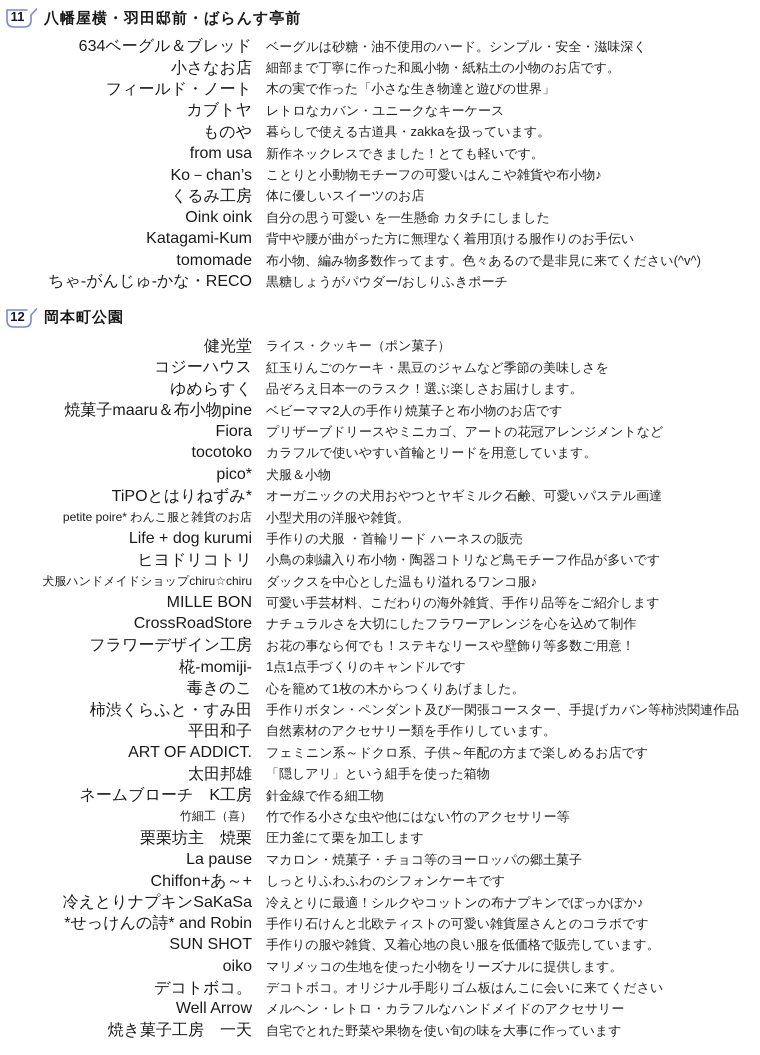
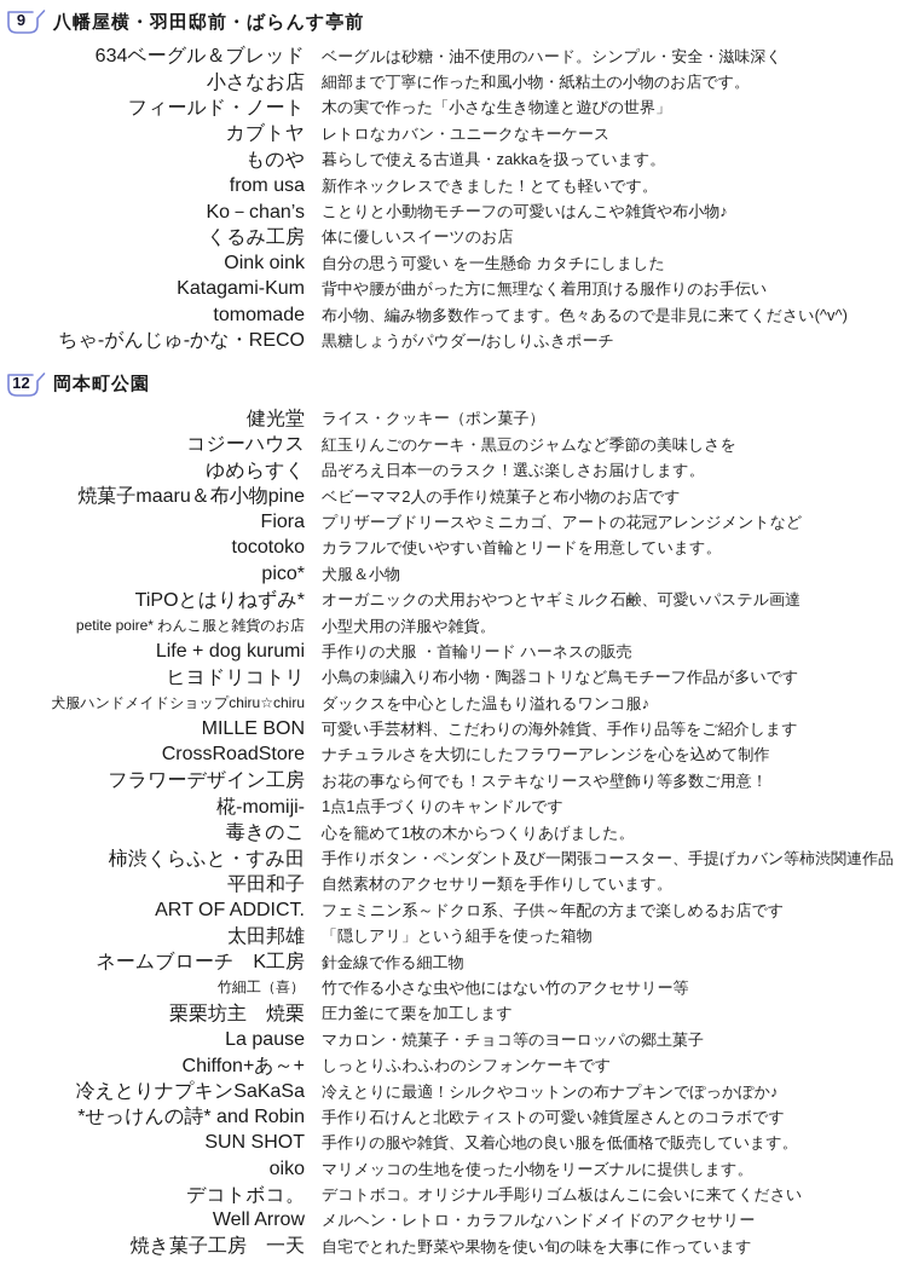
- 11
+ 9
  八幡屋横・羽田邸前・ばらんす亭前
  634ベーグル＆ブレッド
  ベーグルは砂糖・油不使用のハード。シンプル・安全・滋味深く
  小さなお店
  細部まで丁寧に作った和風小物・紙粘土の小物のお店です。
  フィールド・ノート
  木の実で作った「小さな生き物達と遊びの世界」
  カブトヤ
  レトロなカバン・ユニークなキーケース
  ものや
  暮らしで使える古道具・zakkaを扱っています。
  from usa
  新作ネックレスできました！とても軽いです。
  Ko－chan’s
  ことりと小動物モチーフの可愛いはんこや雑貨や布小物♪
  くるみ工房
  体に優しいスイーツのお店
  Oink oink
  自分の思う可愛い を一生懸命 カタチにしました
  Katagami-Kum
  背中や腰が曲がった方に無理なく着用頂ける服作りのお手伝い
  tomomade
  布小物、編み物多数作ってます。色々あるので是非見に来てください(^v^)
  ちゃ-がんじゅ-かな・RECO
  黒糖しょうがパウダー/おしりふきポーチ
  12
  岡本町公園
  健光堂
  ライス・クッキー（ポン菓子）
  コジーハウス
  紅玉りんごのケーキ・黒豆のジャムなど季節の美味しさを
  ゆめらすく
  品ぞろえ日本一のラスク！選ぶ楽しさお届けします。
  焼菓子maaru＆布小物pine
  ベビーママ2人の手作り焼菓子と布小物のお店です
  Fiora
  プリザーブドリースやミニカゴ、アートの花冠アレンジメントなど
  tocotoko
  カラフルで使いやすい首輪とリードを用意しています。
  pico*
  犬服＆小物
  TiPOとはりねずみ*
  オーガニックの犬用おやつとヤギミルク石鹸、可愛いパステル画達
  petite poire* わんこ服と雑貨のお店
  小型犬用の洋服や雑貨。
  Life + dog kurumi
  手作りの犬服 ・首輪リード ハーネスの販売
  ヒヨドリコトリ
  小鳥の刺繍入り布小物・陶器コトリなど鳥モチーフ作品が多いです
  犬服ハンドメイドショップchiru☆chiru
  ダックスを中心とした温もり溢れるワンコ服♪
  MILLE BON
  可愛い手芸材料、こだわりの海外雑貨、手作り品等をご紹介します
  CrossRoadStore
  ナチュラルさを大切にしたフラワーアレンジを心を込めて制作
  フラワーデザイン工房
  お花の事なら何でも！ステキなリースや壁飾り等多数ご用意！
  椛-momiji-
  1点1点手づくりのキャンドルです
  毒きのこ
  心を籠めて1枚の木からつくりあげました。
  柿渋くらふと・すみ田
  手作りボタン・ペンダント及び一閑張コースター、手提げカバン等柿渋関連作品
  平田和子
  自然素材のアクセサリー類を手作りしています。
  ART OF ADDICT.
  フェミニン系～ドクロ系、子供～年配の方まで楽しめるお店です
  太田邦雄
  「隠しアリ」という組手を使った箱物
  ネームブローチ K工房
  針金線で作る細工物
  竹細工（喜）
  竹で作る小さな虫や他にはない竹のアクセサリー等
  栗栗坊主 焼栗
  圧力釜にて栗を加工します
  La pause
  マカロン・焼菓子・チョコ等のヨーロッパの郷土菓子
  Chiffon+あ～+
  しっとりふわふわのシフォンケーキです
  冷えとりナプキンSaKaSa
  冷えとりに最適！シルクやコットンの布ナプキンでぽっかぽか♪
  *せっけんの詩* and Robin
  手作り石けんと北欧ティストの可愛い雑貨屋さんとのコラボです
  SUN SHOT
  手作りの服や雑貨、又着心地の良い服を低価格で販売しています。
  oiko
  マリメッコの生地を使った小物をリーズナルに提供します。
  デコトボコ。
  デコトボコ。オリジナル手彫りゴム板はんこに会いに来てください
  Well Arrow
  メルヘン・レトロ・カラフルなハンドメイドのアクセサリー
  焼き菓子工房 一天
  自宅でとれた野菜や果物を使い旬の味を大事に作っています
